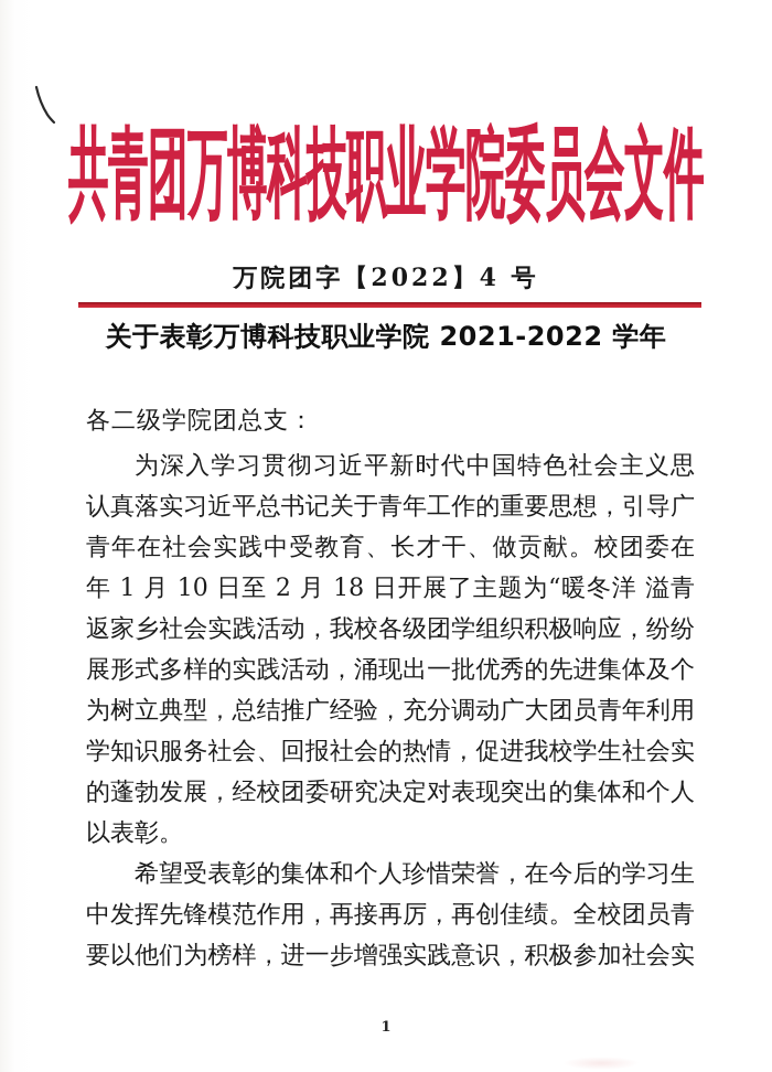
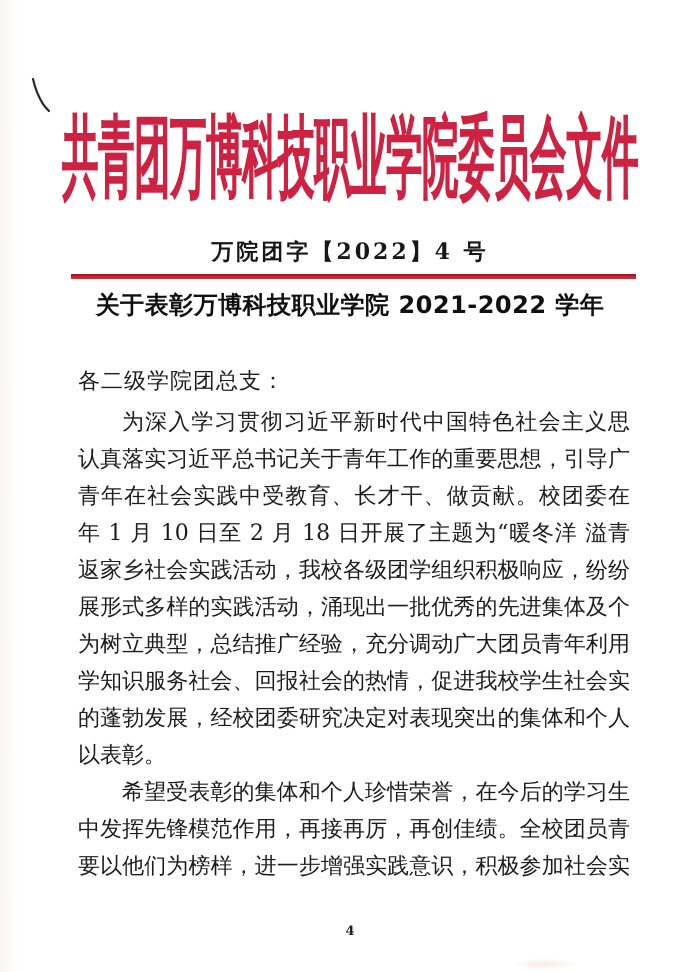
  共青团万博科技职业学院委员会文件
  万院团字【2022】4 号
  关于表彰万博科技职业学院 2021-2022 学年
  各二级学院团总支：
  为深入学习贯彻习近平新时代中国特色社会主义思
  认真落实习近平总书记关于青年工作的重要思想，引导广
  青年在社会实践中受教育、长才干、做贡献。校团委在
  年 1 月 10 日至 2 月 18 日开展了主题为“暖冬洋 溢青
  返家乡社会实践活动，我校各级团学组织积极响应，纷纷
  展形式多样的实践活动，涌现出一批优秀的先进集体及个
  为树立典型，总结推广经验，充分调动广大团员青年利用
  学知识服务社会、回报社会的热情，促进我校学生社会实
  的蓬勃发展，经校团委研究决定对表现突出的集体和个人
  以表彰。
  希望受表彰的集体和个人珍惜荣誉，在今后的学习生
  中发挥先锋模范作用，再接再厉，再创佳绩。全校团员青
  要以他们为榜样，进一步增强实践意识，积极参加社会实
- 1
+ 4
